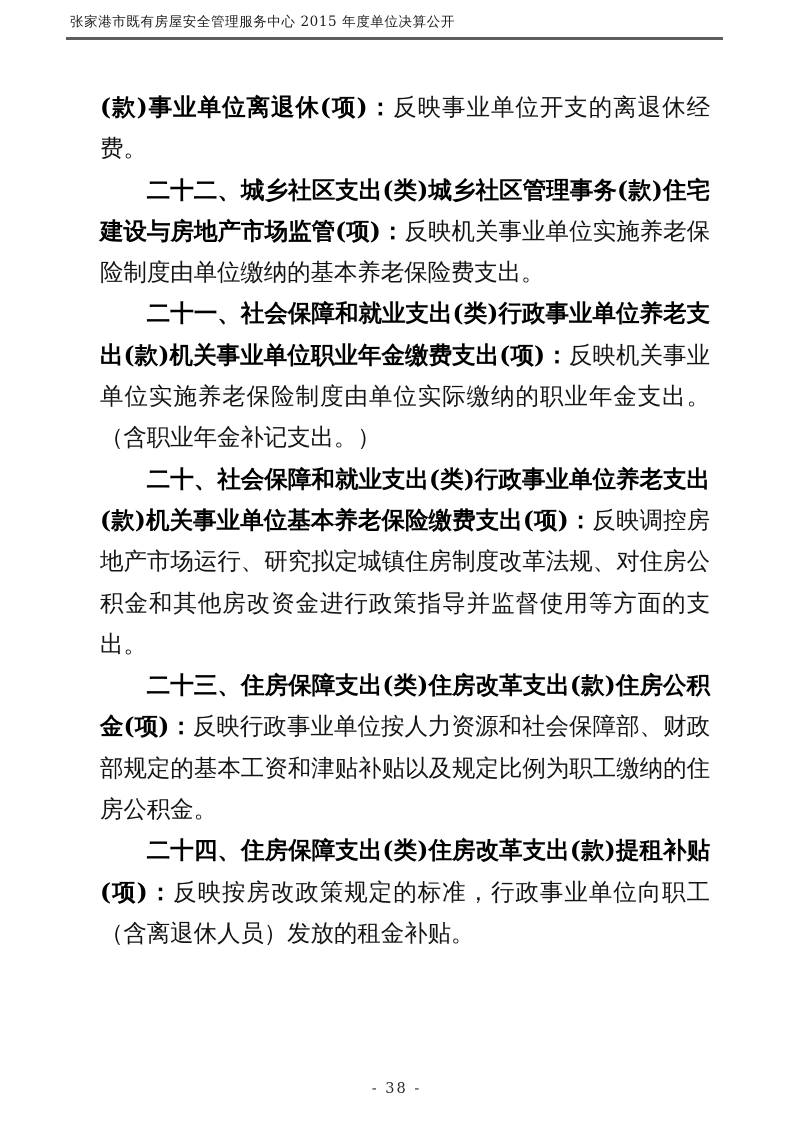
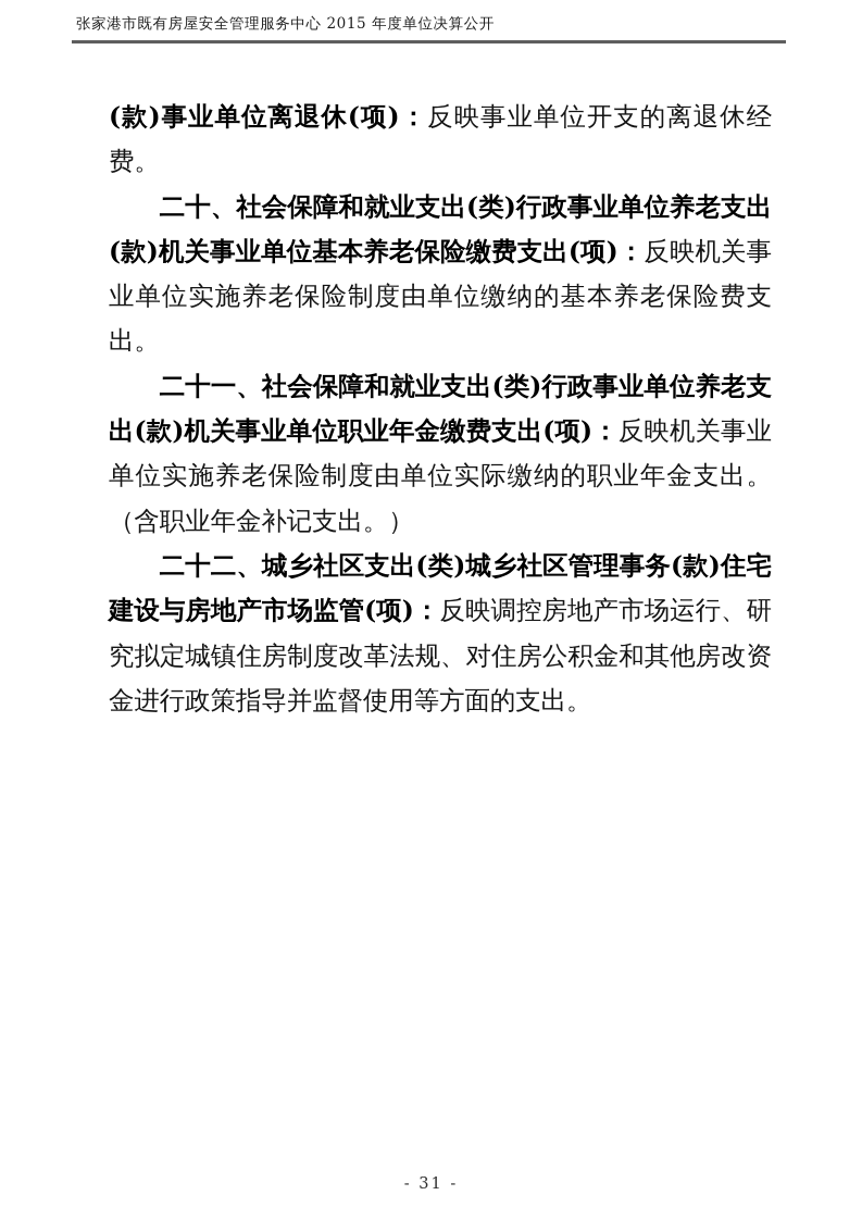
  张家港市既有房屋安全管理服务中心 2015 年度单位决算公开
  (款)事业单位离退休(项)：反映事业单位开支的离退休经费。
- 二十二、城乡社区支出(类)城乡社区管理事务(款)住宅建设与房地产市场监管(项)：反映机关事业单位实施养老保险制度由单位缴纳的基本养老保险费支出。
+ 二十、社会保障和就业支出(类)行政事业单位养老支出(款)机关事业单位基本养老保险缴费支出(项)：反映机关事业单位实施养老保险制度由单位缴纳的基本养老保险费支出。
  二十一、社会保障和就业支出(类)行政事业单位养老支出(款)机关事业单位职业年金缴费支出(项)：反映机关事业单位实施养老保险制度由单位实际缴纳的职业年金支出。（含职业年金补记支出。）
- 二十、社会保障和就业支出(类)行政事业单位养老支出(款)机关事业单位基本养老保险缴费支出(项)：反映调控房地产市场运行、研究拟定城镇住房制度改革法规、对住房公积金和其他房改资金进行政策指导并监督使用等方面的支出。
+ 二十二、城乡社区支出(类)城乡社区管理事务(款)住宅建设与房地产市场监管(项)：反映调控房地产市场运行、研究拟定城镇住房制度改革法规、对住房公积金和其他房改资金进行政策指导并监督使用等方面的支出。
- 二十三、住房保障支出(类)住房改革支出(款)住房公积金(项)：反映行政事业单位按人力资源和社会保障部、财政部规定的基本工资和津贴补贴以及规定比例为职工缴纳的住房公积金。
- 二十四、住房保障支出(类)住房改革支出(款)提租补贴(项)：反映按房改政策规定的标准，行政事业单位向职工（含离退休人员）发放的租金补贴。
- - 38 -
+ - 31 -
